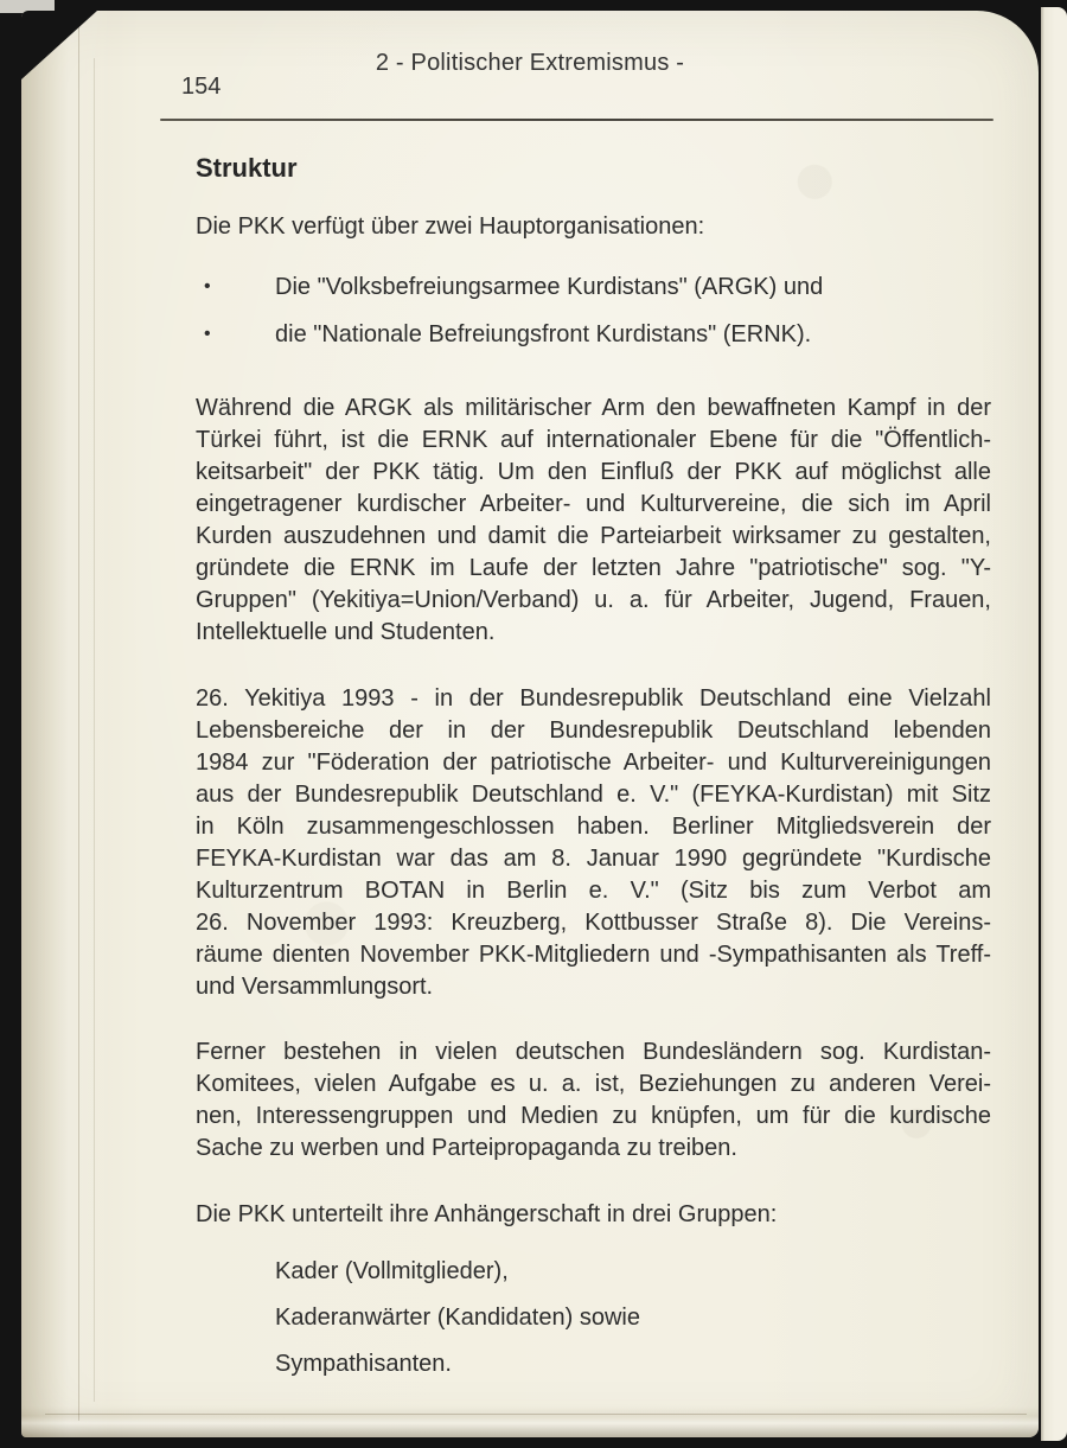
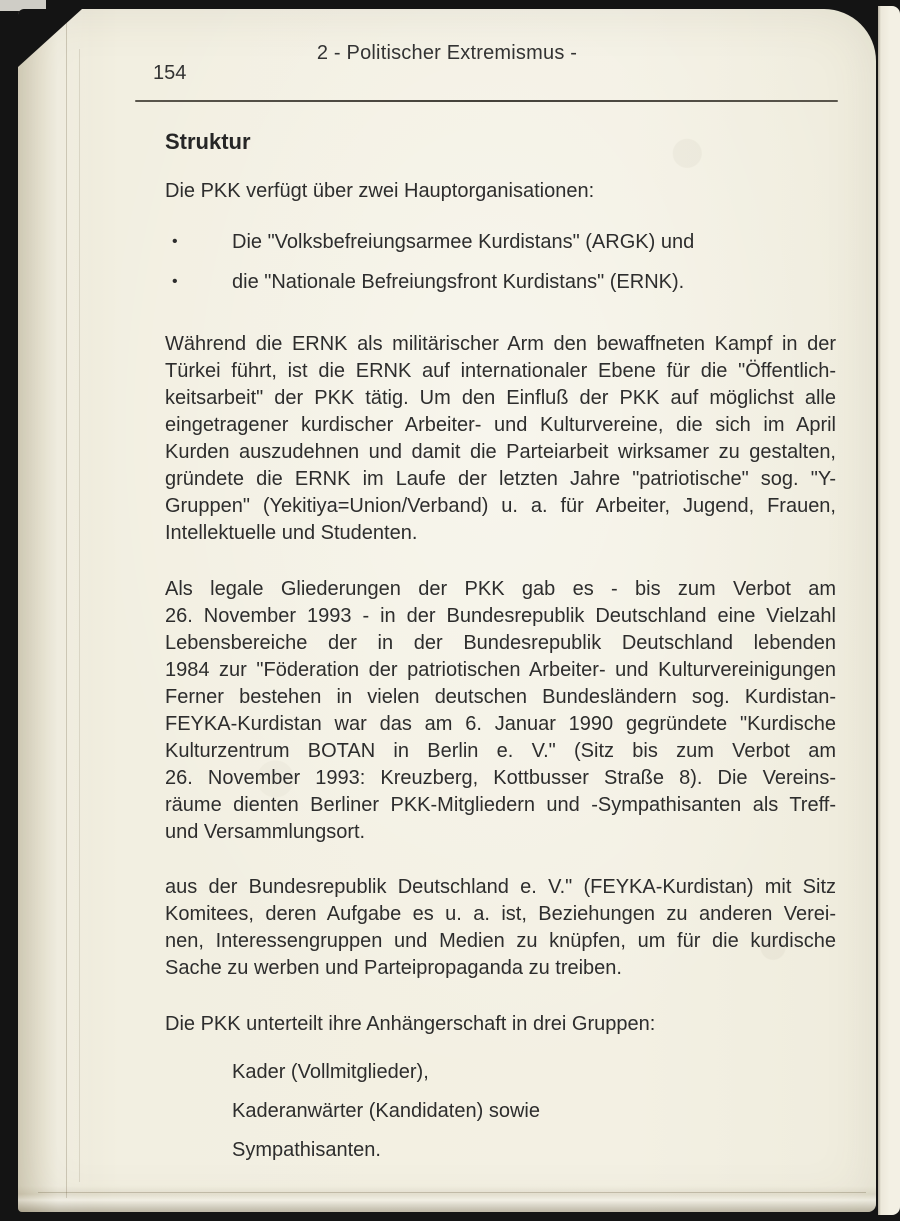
  2 - Politischer Extremismus -
  154
  Struktur
  Die PKK verfügt über zwei Hauptorganisationen:
  •
  Die "Volksbefreiungsarmee Kurdistans" (ARGK) und
  •
  die "Nationale Befreiungsfront Kurdistans" (ERNK).
- Während die ARGK als militärischer Arm den bewaffneten Kampf in der
+ Während die ERNK als militärischer Arm den bewaffneten Kampf in der
  Türkei führt, ist die ERNK auf internationaler Ebene für die "Öffentlich-
  keitsarbeit" der PKK tätig. Um den Einfluß der PKK auf möglichst alle
  eingetragener kurdischer Arbeiter- und Kulturvereine, die sich im April
  Kurden auszudehnen und damit die Parteiarbeit wirksamer zu gestalten,
  gründete die ERNK im Laufe der letzten Jahre "patriotische" sog. "Y-
  Gruppen" (Yekitiya=Union/Verband) u. a. für Arbeiter, Jugend, Frauen,
  Intellektuelle und Studenten.
+ Als legale Gliederungen der PKK gab es - bis zum Verbot am
- 26. Yekitiya 1993 - in der Bundesrepublik Deutschland eine Vielzahl
+ 26. November 1993 - in der Bundesrepublik Deutschland eine Vielzahl
  Lebensbereiche der in der Bundesrepublik Deutschland lebenden
- 1984 zur "Föderation der patriotische Arbeiter- und Kulturvereinigungen
+ 1984 zur "Föderation der patriotischen Arbeiter- und Kulturvereinigungen
- aus der Bundesrepublik Deutschland e. V." (FEYKA-Kurdistan) mit Sitz
+ Ferner bestehen in vielen deutschen Bundesländern sog. Kurdistan-
- in Köln zusammengeschlossen haben. Berliner Mitgliedsverein der
- FEYKA-Kurdistan war das am 8. Januar 1990 gegründete "Kurdische
+ FEYKA-Kurdistan war das am 6. Januar 1990 gegründete "Kurdische
  Kulturzentrum BOTAN in Berlin e. V." (Sitz bis zum Verbot am
  26. November 1993: Kreuzberg, Kottbusser Straße 8). Die Vereins-
- räume dienten November PKK-Mitgliedern und -Sympathisanten als Treff-
+ räume dienten Berliner PKK-Mitgliedern und -Sympathisanten als Treff-
  und Versammlungsort.
- Ferner bestehen in vielen deutschen Bundesländern sog. Kurdistan-
+ aus der Bundesrepublik Deutschland e. V." (FEYKA-Kurdistan) mit Sitz
- Komitees, vielen Aufgabe es u. a. ist, Beziehungen zu anderen Verei-
+ Komitees, deren Aufgabe es u. a. ist, Beziehungen zu anderen Verei-
  nen, Interessengruppen und Medien zu knüpfen, um für die kurdische
  Sache zu werben und Parteipropaganda zu treiben.
  Die PKK unterteilt ihre Anhängerschaft in drei Gruppen:
  Kader (Vollmitglieder),
  Kaderanwärter (Kandidaten) sowie
  Sympathisanten.
